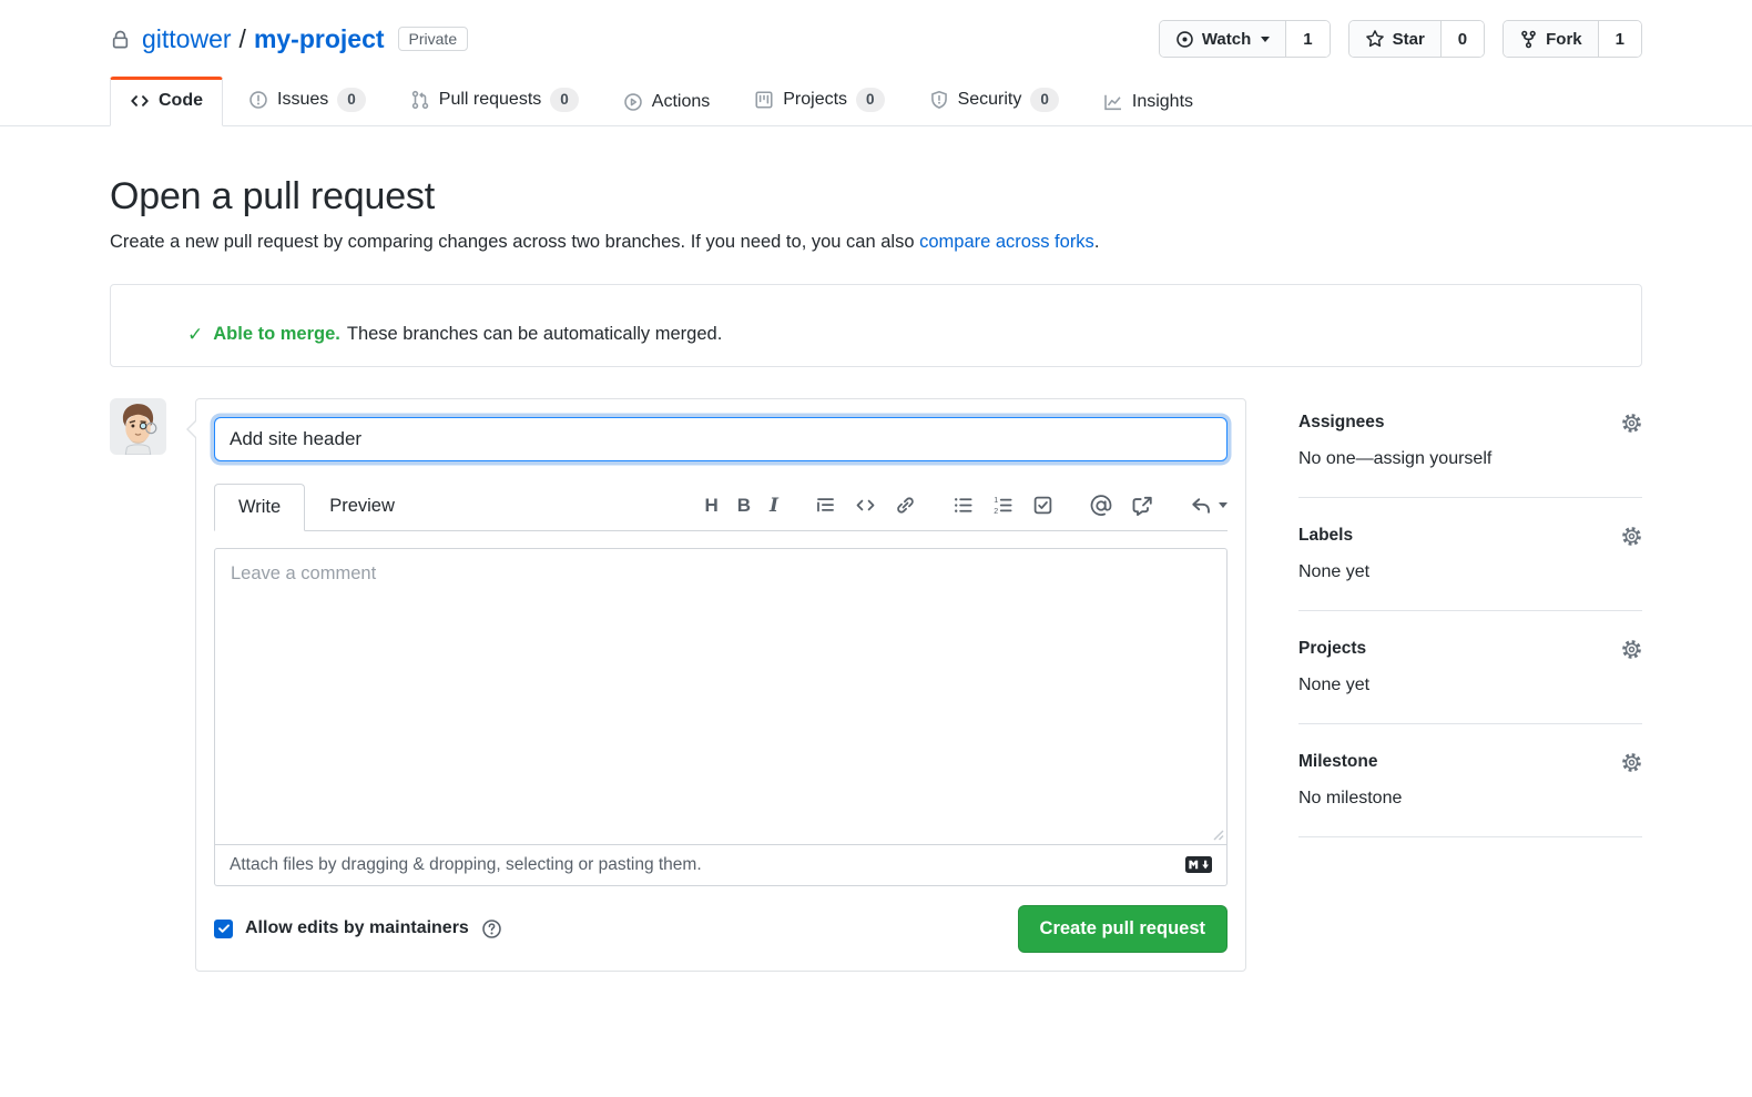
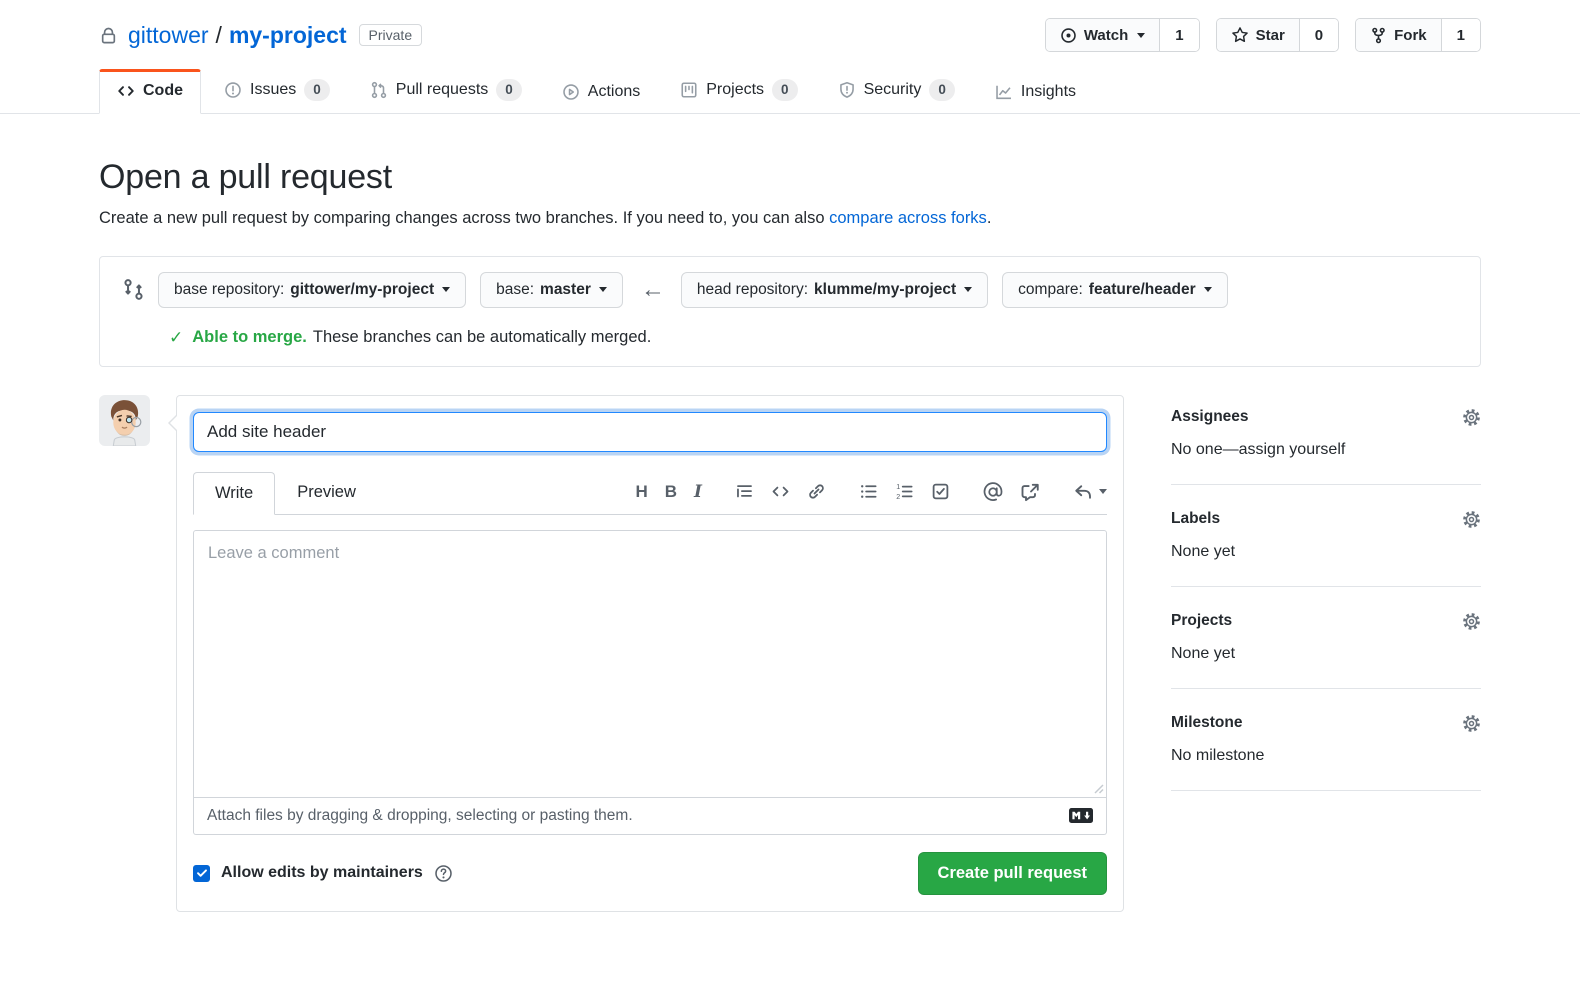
  gittower
  /
  my-project
  Private
  Watch
  1
  Star
  0
  Fork
  1
  Code
  Issues
  0
  Pull requests
  0
  Actions
  Projects
  0
  Security
  0
  Insights
  Open a pull request
  Create a new pull request by comparing changes across two branches. If you need to, you can also compare across forks.
+ base repository:
+ gittower/my-project
+ base:
+ master
+ ←
+ head repository:
+ klumme/my-project
+ compare:
+ feature/header
  ✓
  Able to merge.
  These branches can be automatically merged.
  Add site header
  Write
  Preview
  H
  B
  I
  1
  2
  Leave a comment
  Attach files by dragging & dropping, selecting or pasting them.
  Allow edits by maintainers
  Create pull request
  Assignees
  No one—assign yourself
  Labels
  None yet
  Projects
  None yet
  Milestone
  No milestone
